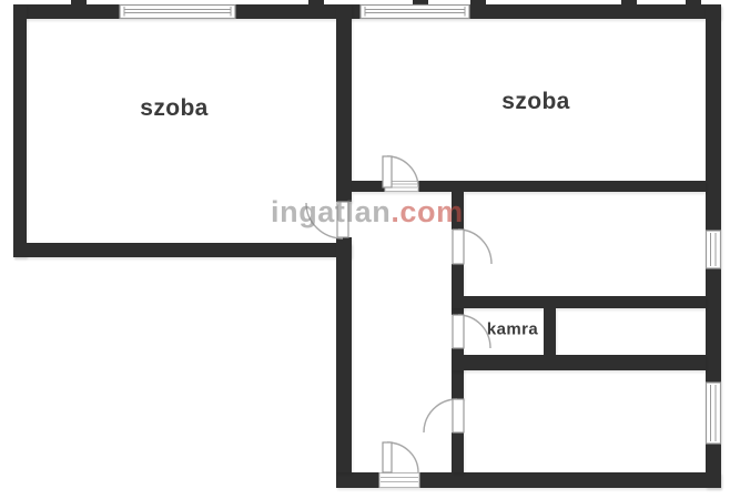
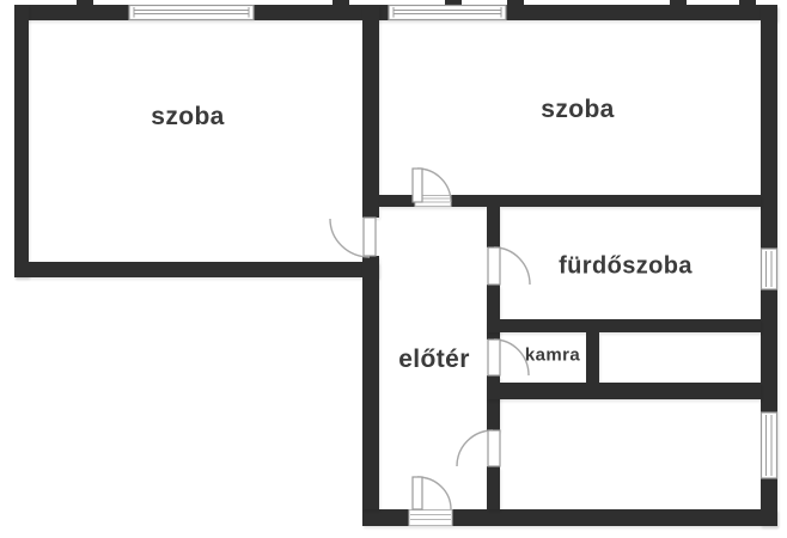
  szoba
  szoba
+ fürdőszoba
+ előtér
  kamra
- ingatlan.com
